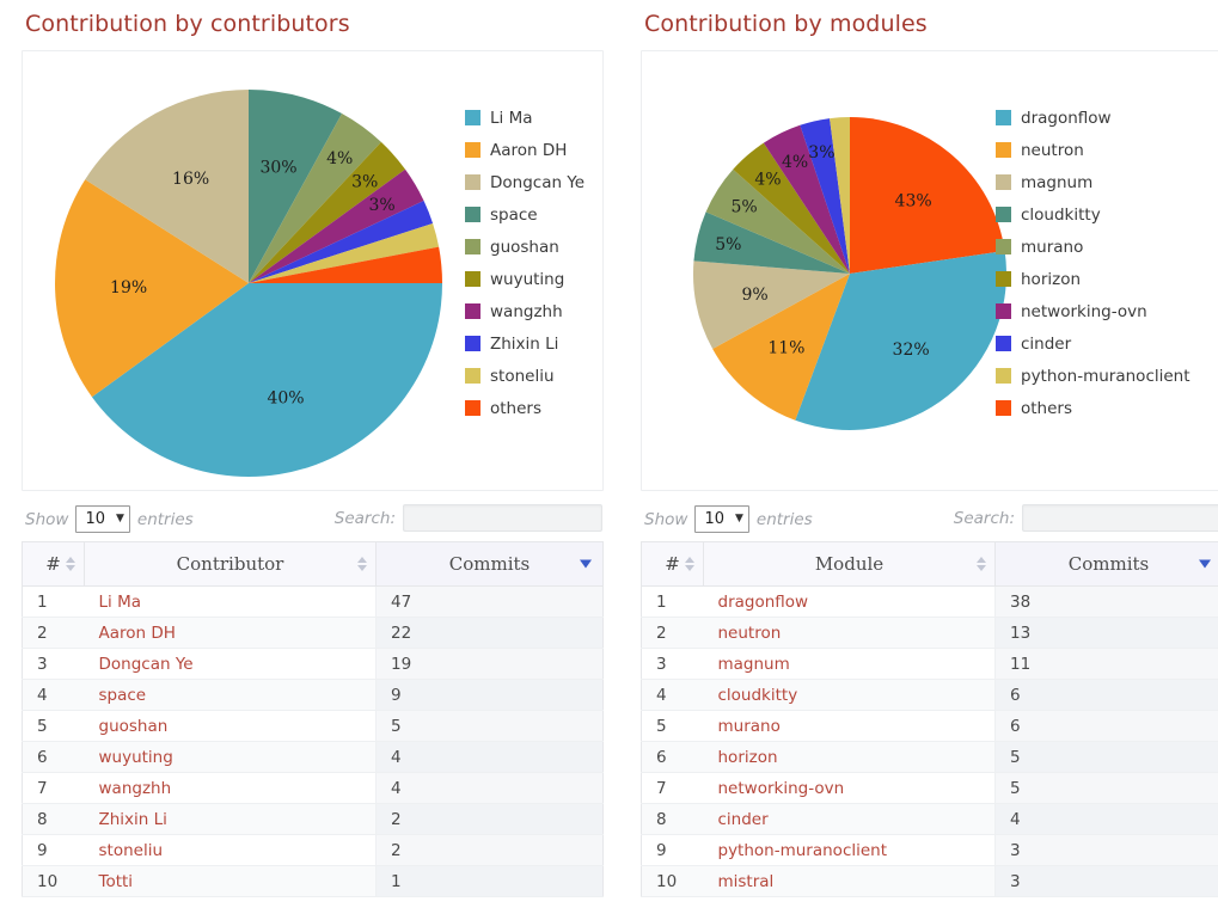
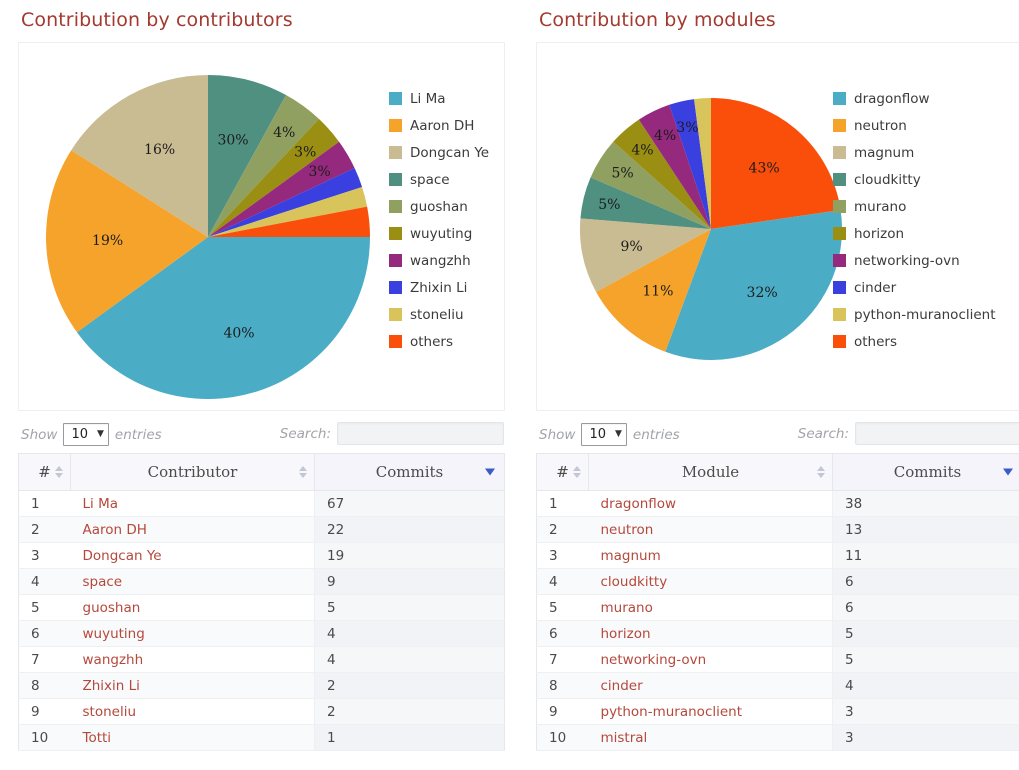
  Contribution by contributors
  30%
  4%
  3%
  3%
  40%
  19%
  16%
  Li Ma
  Aaron DH
  Dongcan Ye
  space
  guoshan
  wuyuting
  wangzhh
  Zhixin Li
  stoneliu
  others
  Show
  10
  ▼
  entries
  Search:
  #	Contributor	Commits
- 1	Li Ma	47
+ 1	Li Ma	67
  2	Aaron DH	22
  3	Dongcan Ye	19
  4	space	9
  5	guoshan	5
  6	wuyuting	4
  7	wangzhh	4
  8	Zhixin Li	2
  9	stoneliu	2
  10	Totti	1
  Contribution by modules
  43%
  32%
  11%
  9%
  5%
  5%
  4%
  4%
  3%
  dragonflow
  neutron
  magnum
  cloudkitty
  murano
  horizon
  networking-ovn
  cinder
  python-muranoclient
  others
  Show
  10
  ▼
  entries
  Search:
  #	Module	Commits
  1	dragonflow	38
  2	neutron	13
  3	magnum	11
  4	cloudkitty	6
  5	murano	6
  6	horizon	5
  7	networking-ovn	5
  8	cinder	4
  9	python-muranoclient	3
  10	mistral	3
